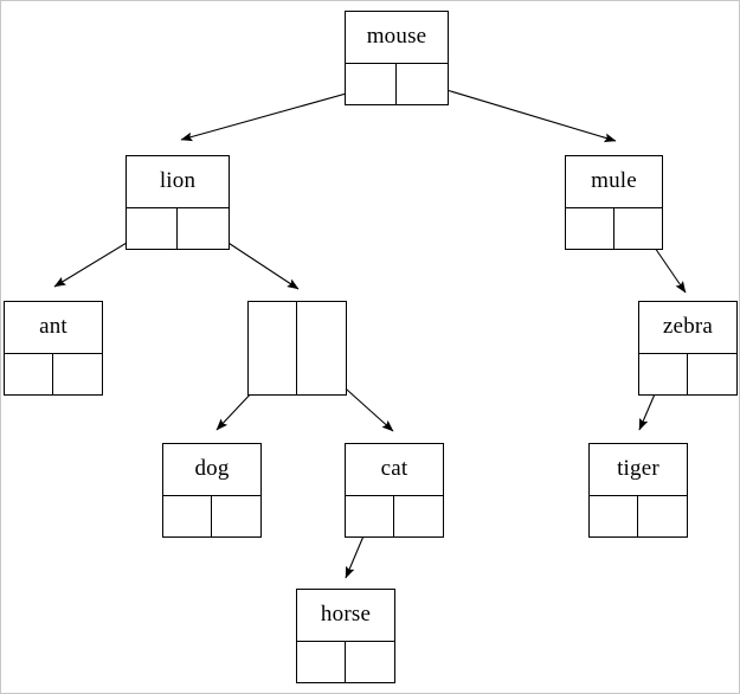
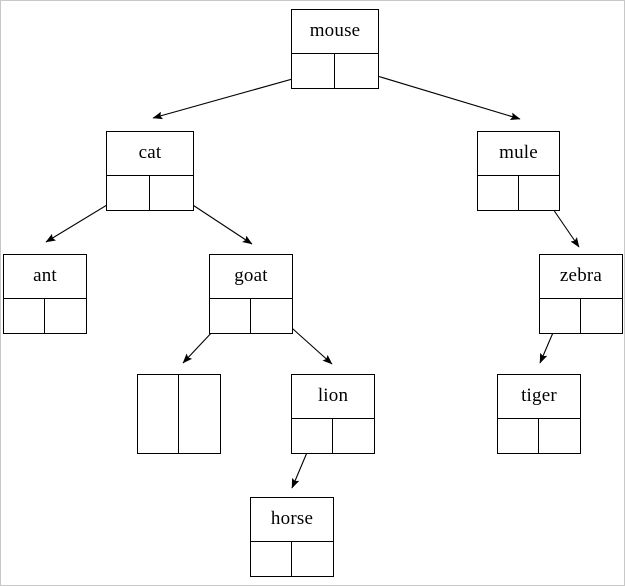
  mouse
- lion
+ cat
  mule
  ant
+ goat
  zebra
- dog
- cat
+ lion
  tiger
  horse
